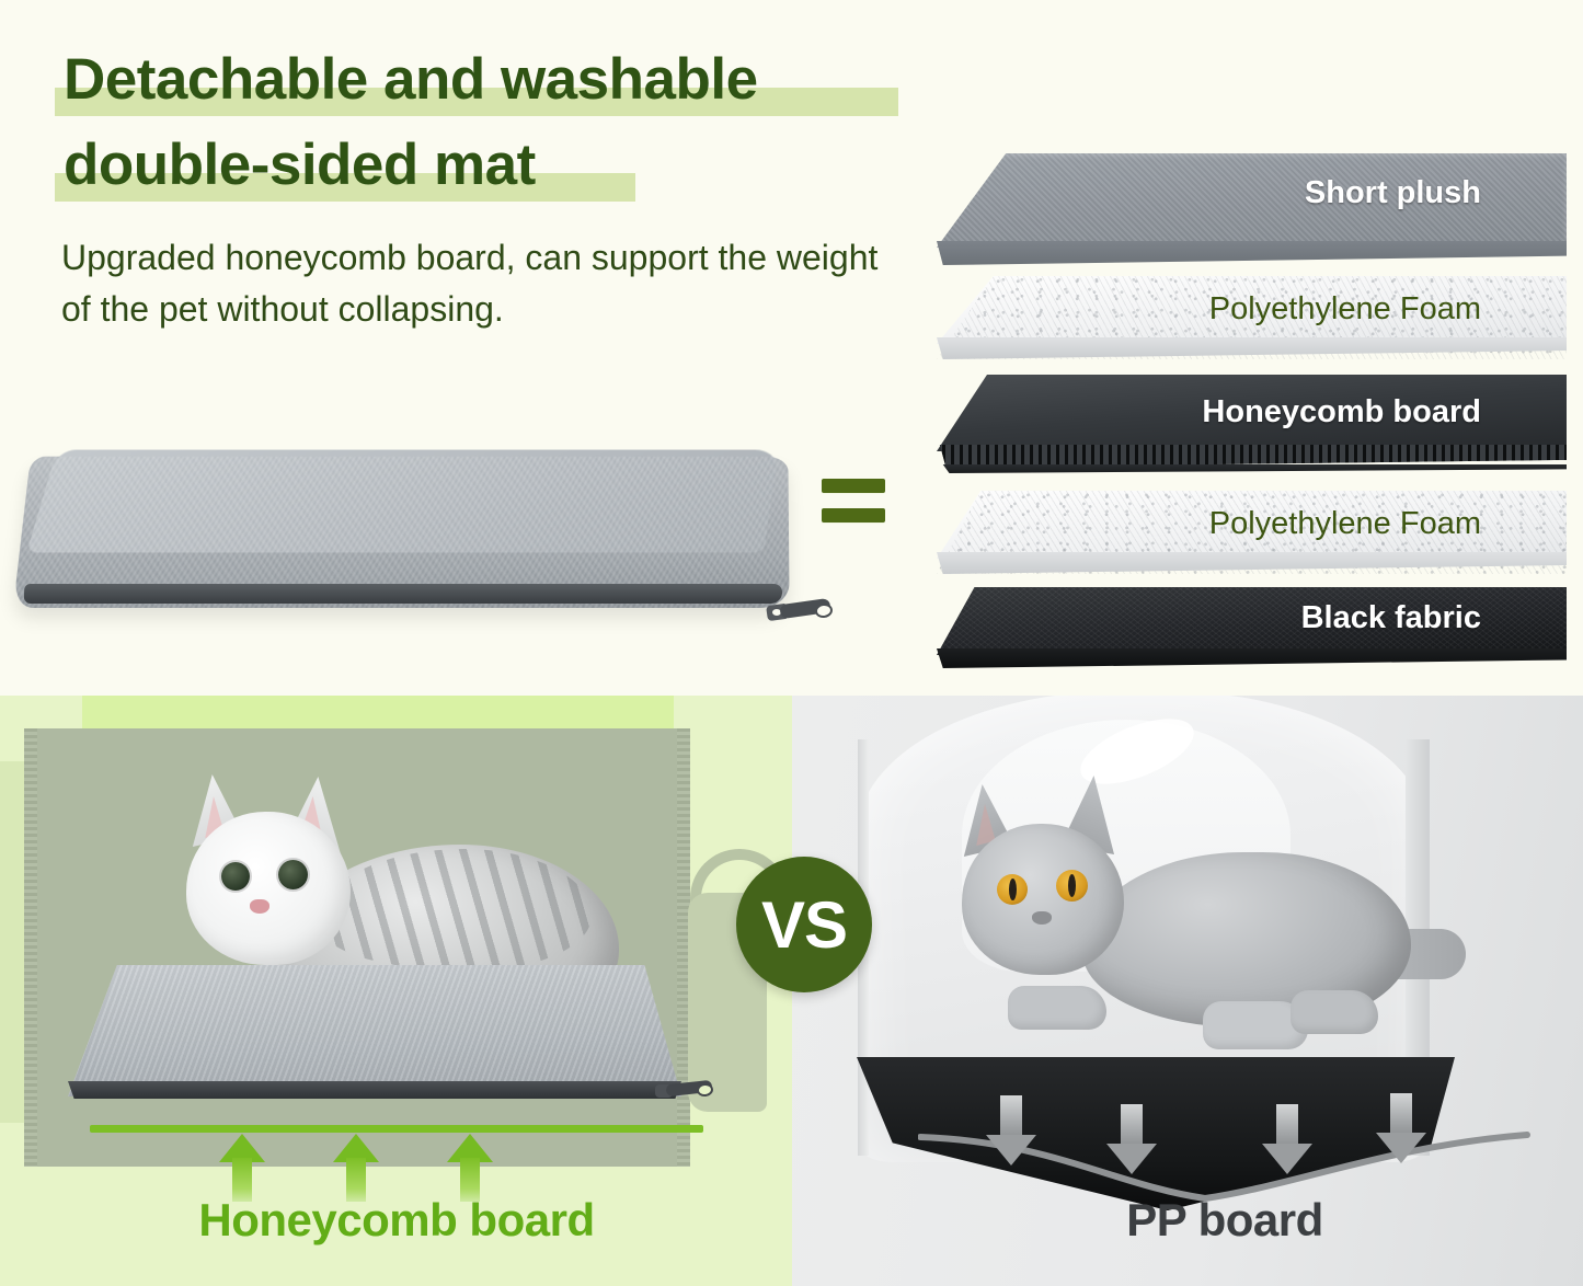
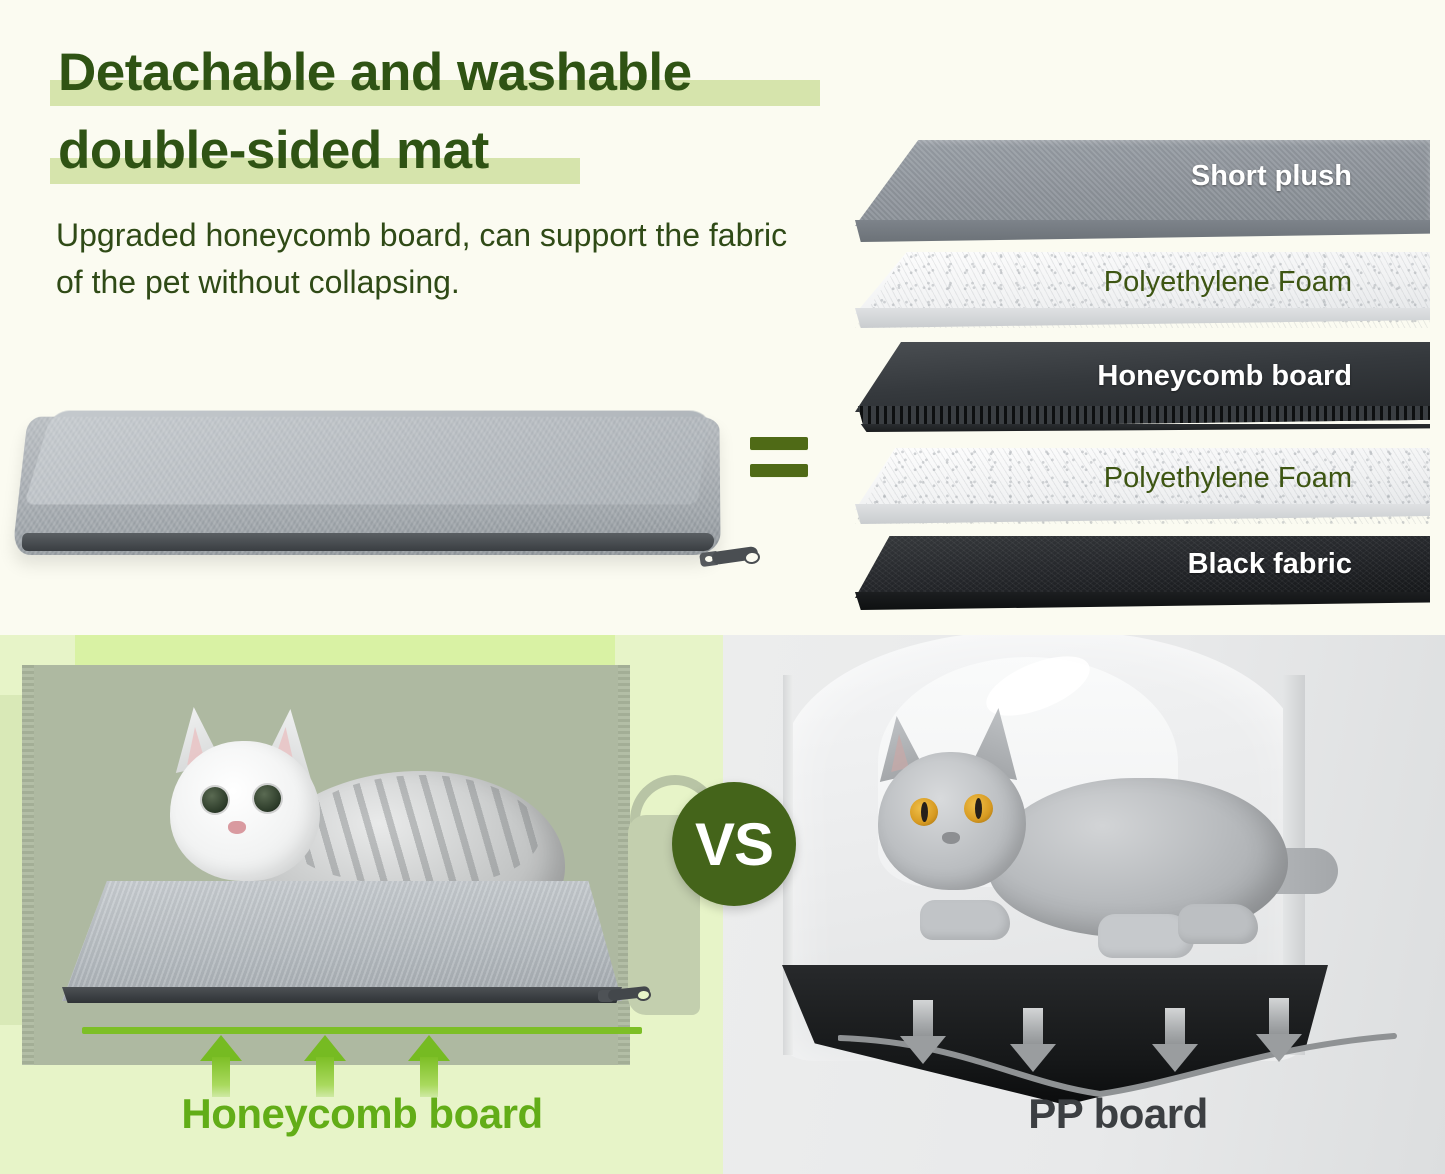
  Detachable and washable
  double-sided mat
- Upgraded honeycomb board, can support the weight of the pet without collapsing.
+ Upgraded honeycomb board, can support the fabric of the pet without collapsing.
  Short plush
  Polyethylene Foam
  Honeycomb board
  Polyethylene Foam
  Black fabric
  Honeycomb board
  PP board
  VS
